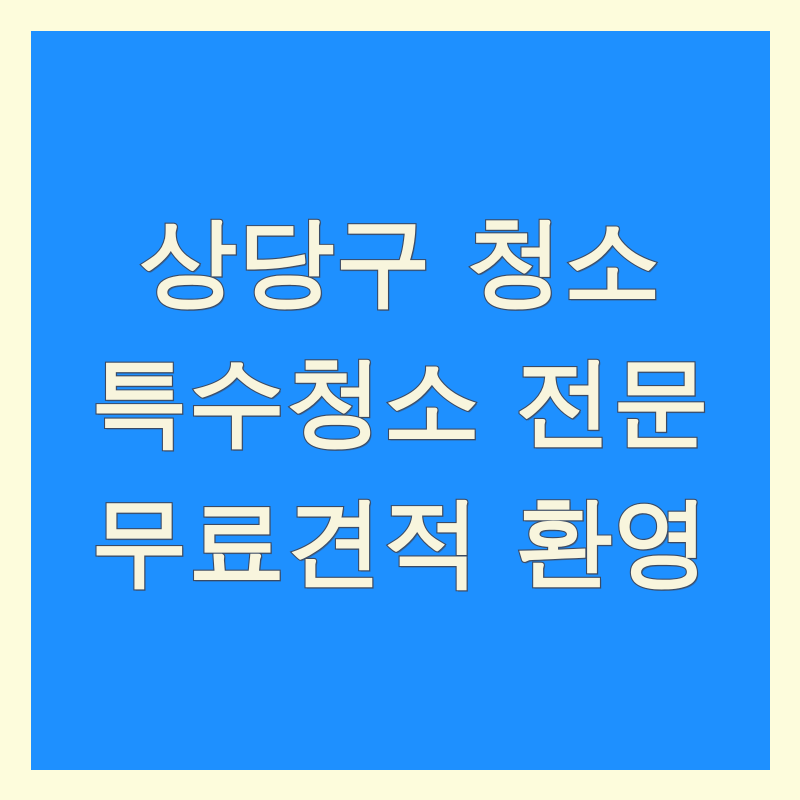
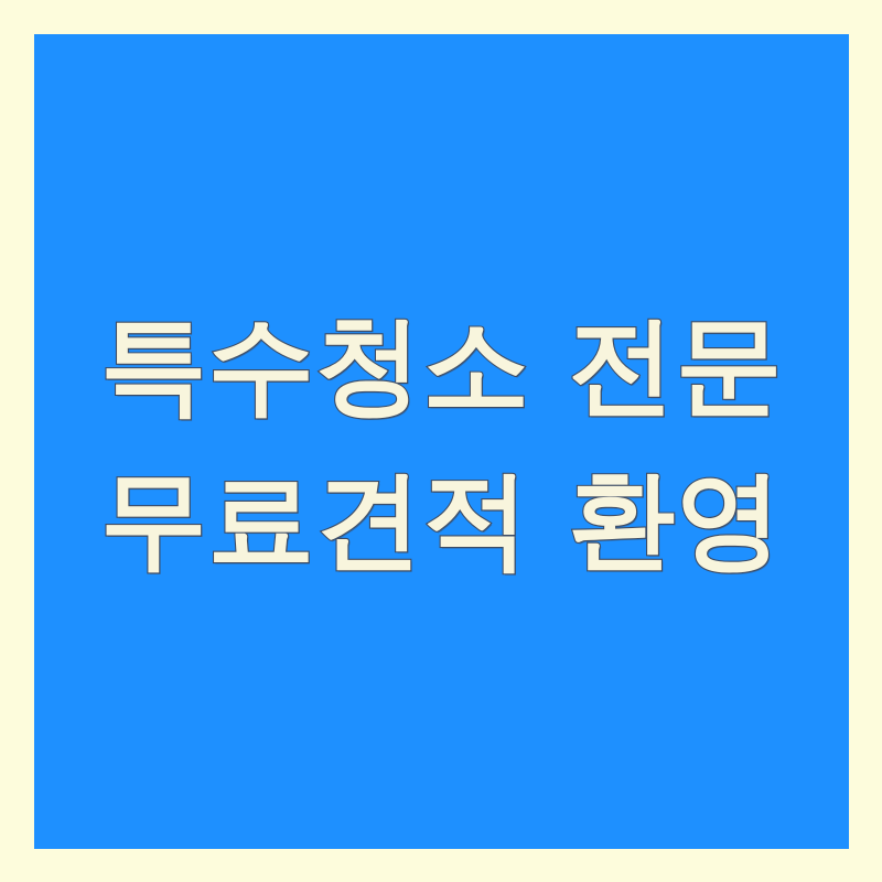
- 상당구 청소
  특수청소 전문
  무료견적 환영
